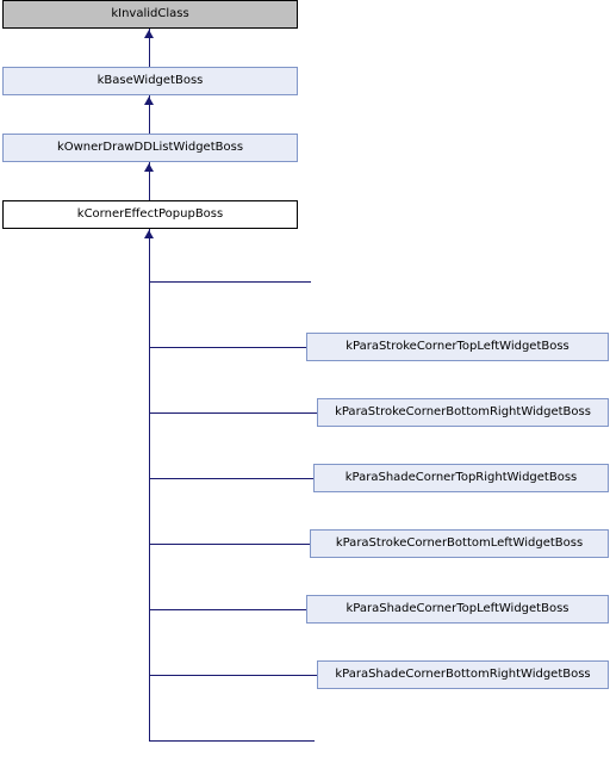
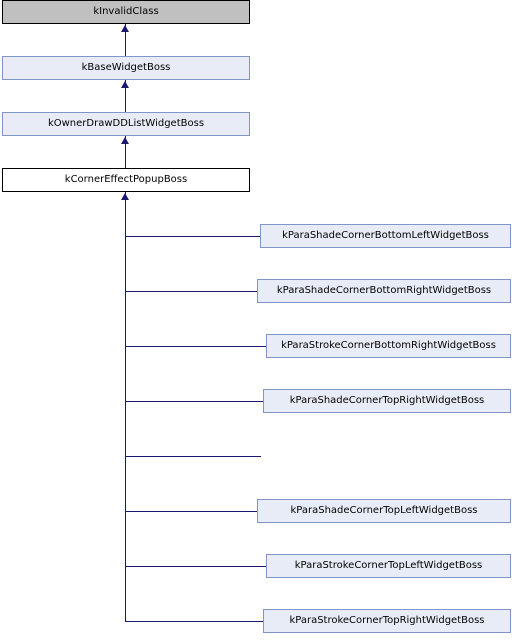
  kInvalidClass
  kBaseWidgetBoss
  kOwnerDrawDDListWidgetBoss
  kCornerEffectPopupBoss
+ kParaShadeCornerBottomLeftWidgetBoss
- kParaStrokeCornerTopLeftWidgetBoss
+ kParaShadeCornerBottomRightWidgetBoss
  kParaStrokeCornerBottomRightWidgetBoss
  kParaShadeCornerTopRightWidgetBoss
- kParaStrokeCornerBottomLeftWidgetBoss
  kParaShadeCornerTopLeftWidgetBoss
- kParaShadeCornerBottomRightWidgetBoss
+ kParaStrokeCornerTopLeftWidgetBoss
+ kParaStrokeCornerTopRightWidgetBoss
